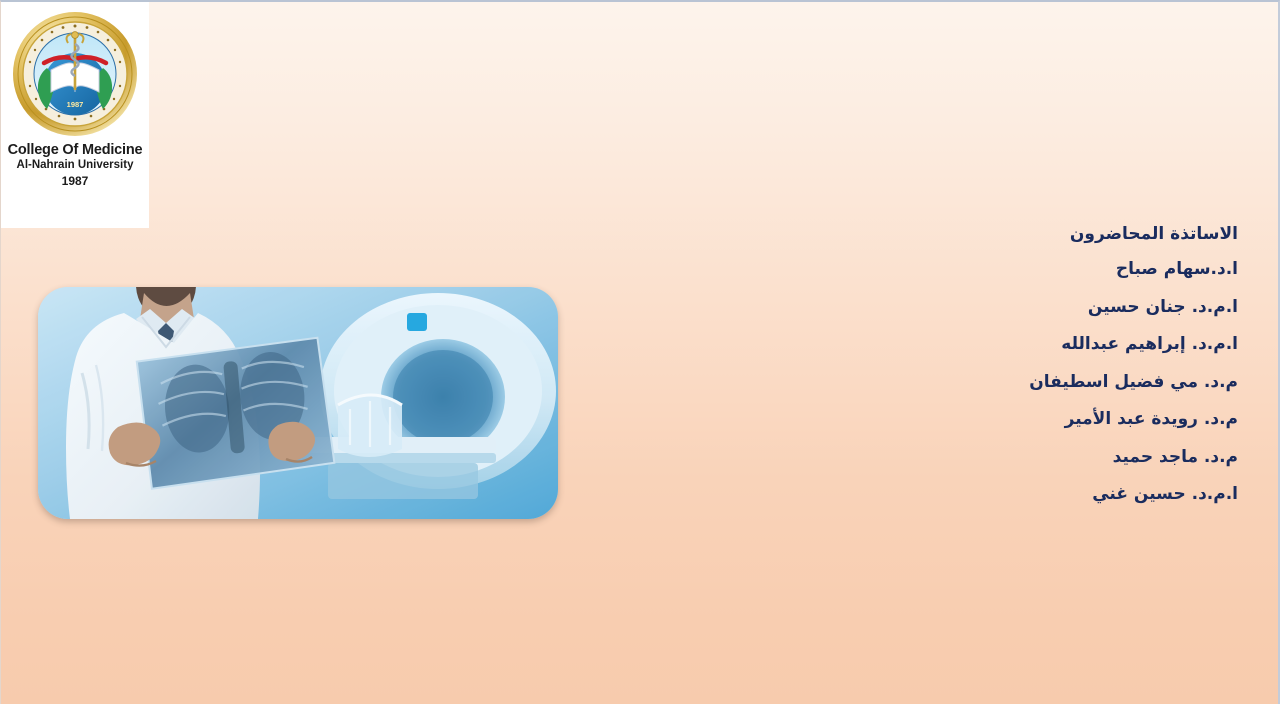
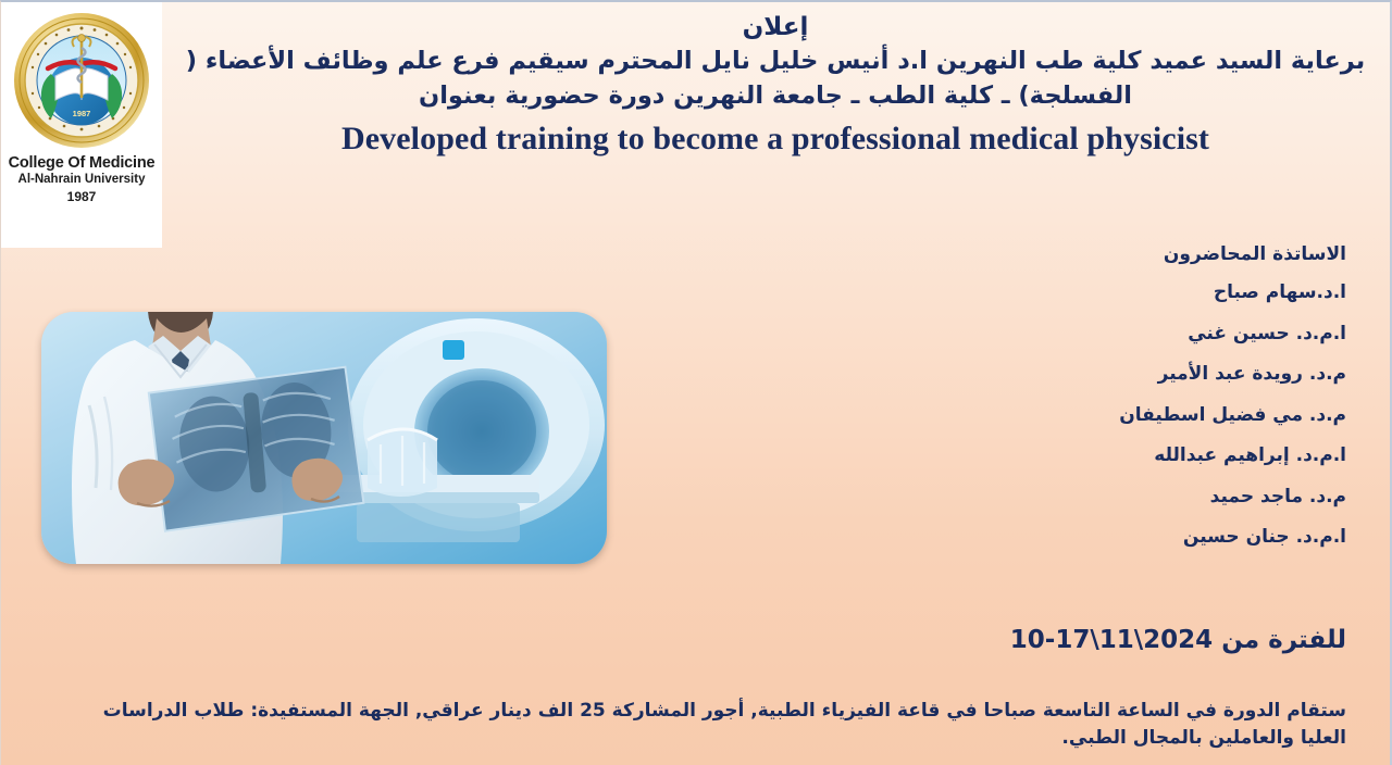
  1987
  College Of Medicine
  Al-Nahrain University
  1987
+ إعلان
+ برعاية السيد عميد كلية طب النهرين ا.د أنيس خليل نايل المحترم سيقيم فرع علم وظائف الأعضاء ( الفسلجة) ـ كلية الطب ـ جامعة النهرين دورة حضورية بعنوان
+ Developed training to become a professional medical physicist
  الاساتذة المحاضرون
  ا.د.سهام صباح
- ا.م.د. جنان حسين
+ ا.م.د. حسين غني
- ا.م.د. إبراهيم عبدالله
+ م.د. رويدة عبد الأمير
  م.د. مي فضيل اسطيفان
- م.د. رويدة عبد الأمير
+ ا.م.د. إبراهيم عبدالله
  م.د. ماجد حميد
- ا.م.د. حسين غني
+ ا.م.د. جنان حسين
+ للفترة من 2024\11\17-10
+ ستقام الدورة في الساعة التاسعة صباحا في قاعة الفيزياء الطبية, أجور المشاركة 25 الف دينار عراقي, الجهة المستفيدة: طلاب الدراسات العليا والعاملين بالمجال الطبي.
